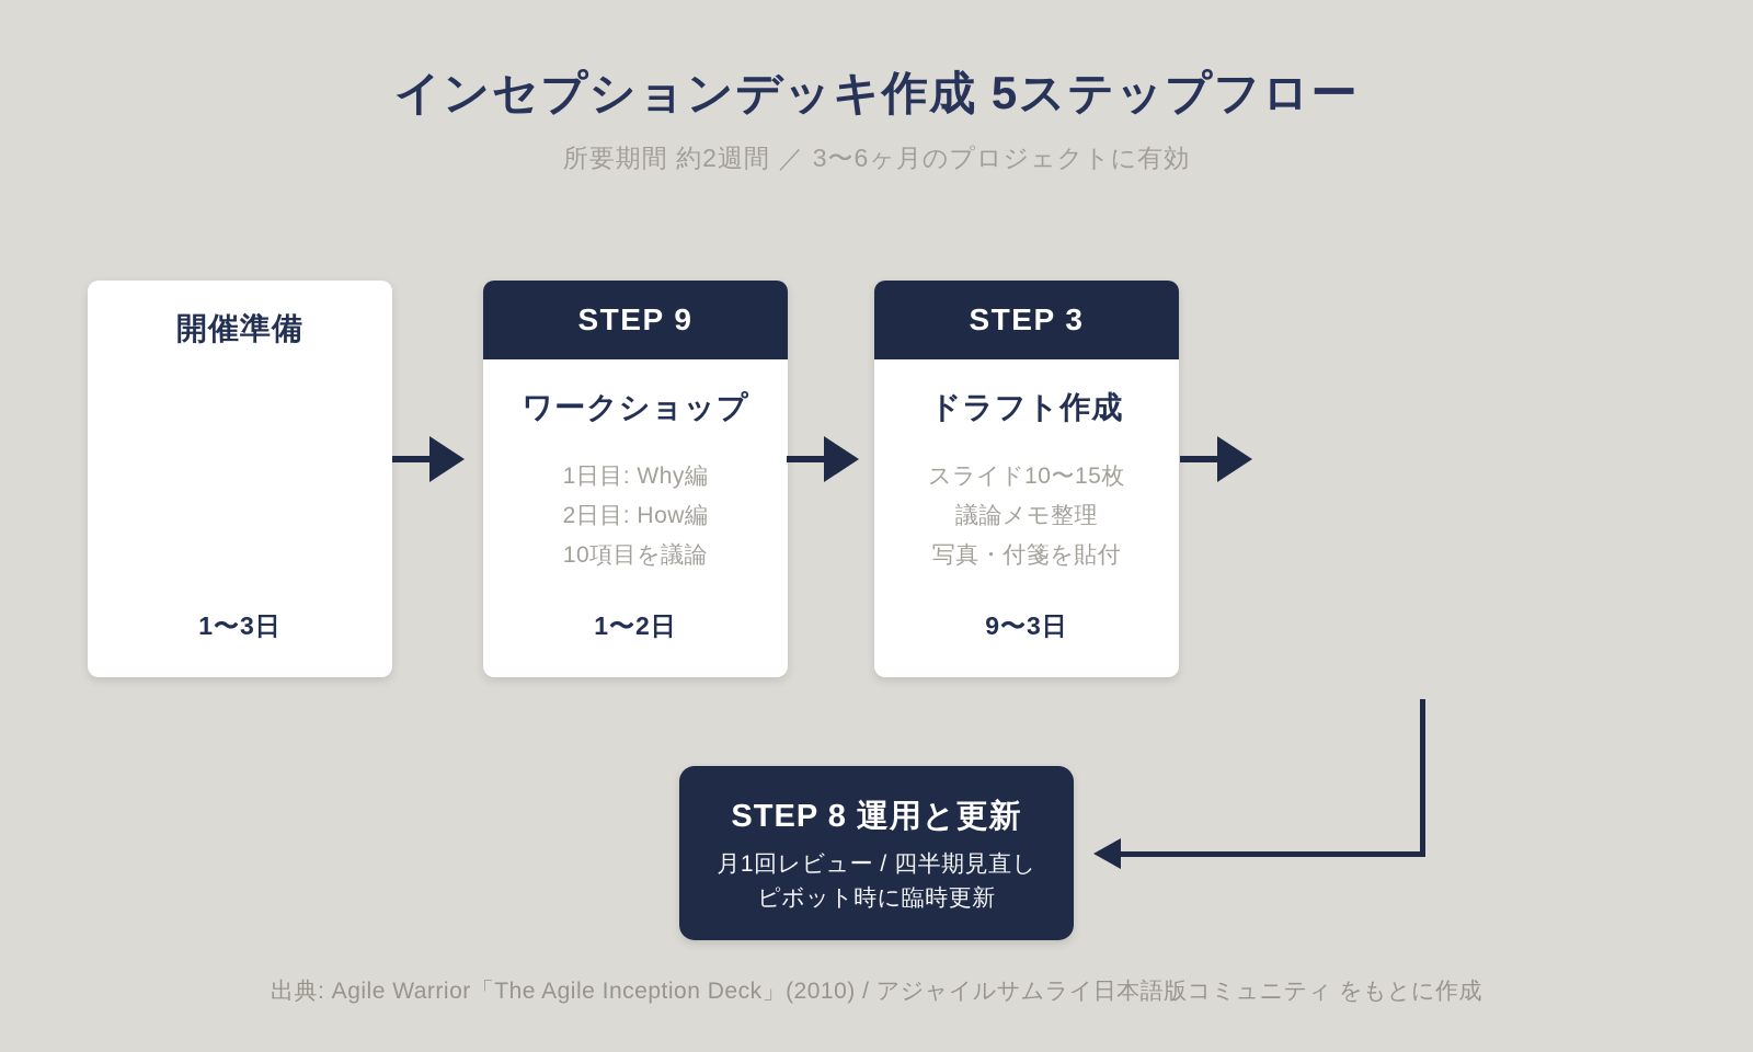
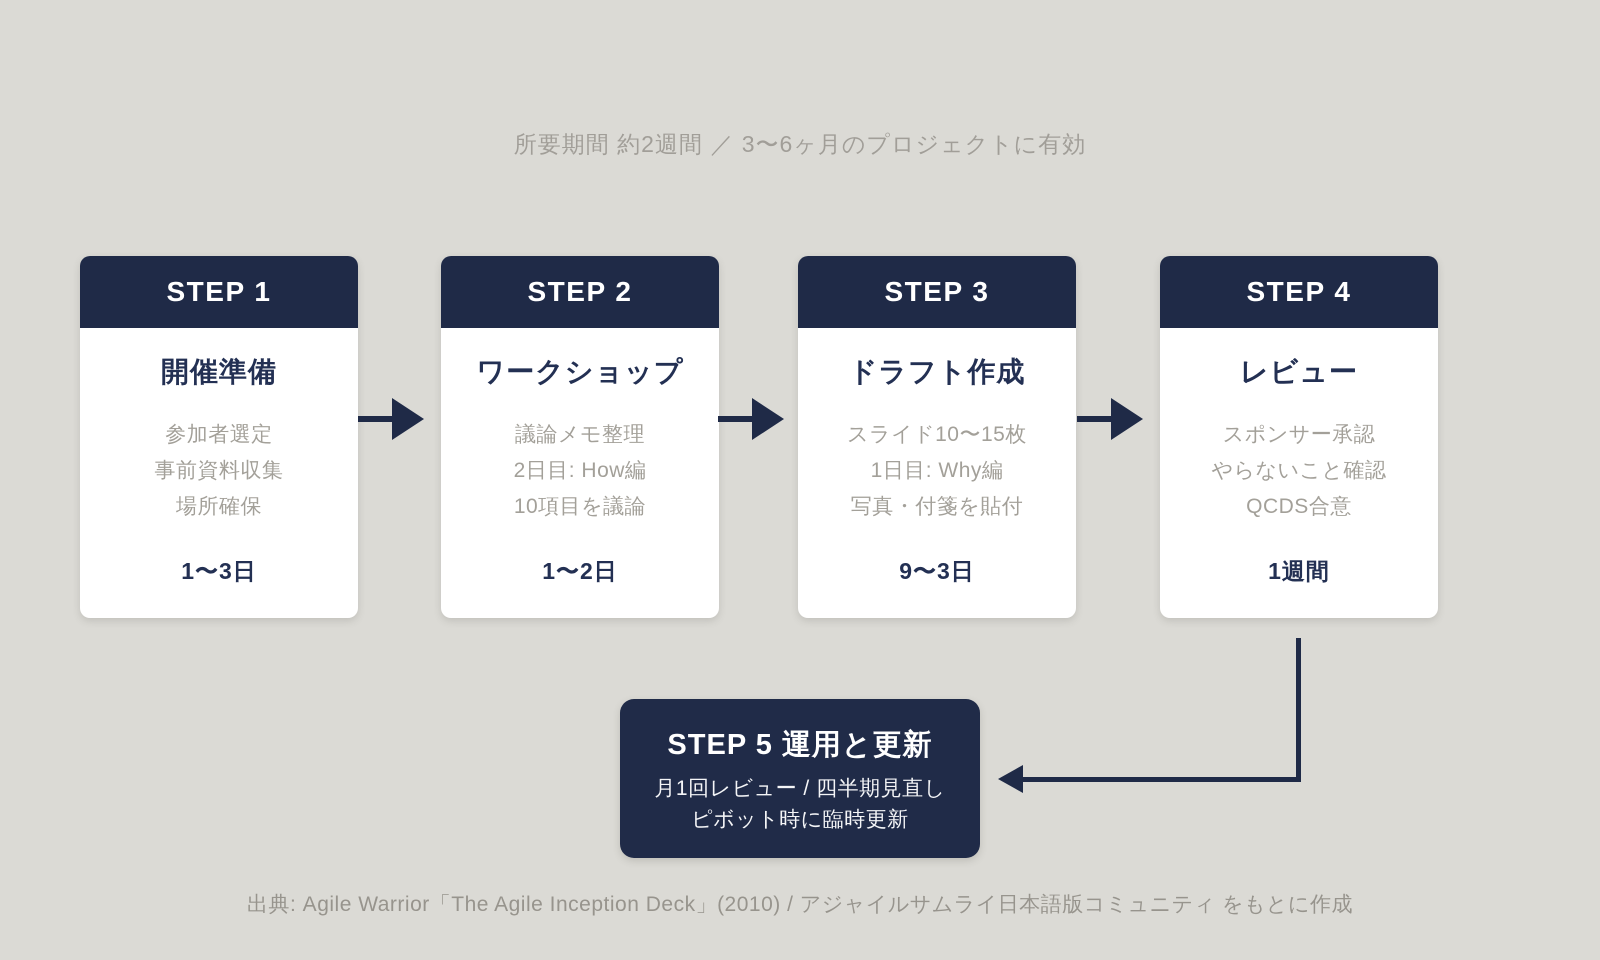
- インセプションデッキ作成 5ステップフロー
  所要期間 約2週間 ／ 3〜6ヶ月のプロジェクトに有効
+ STEP 1
  開催準備
+ 参加者選定
+ 事前資料収集
+ 場所確保
  1〜3日
- STEP 9
+ STEP 2
  ワークショップ
- 1日目: Why編
+ 議論メモ整理
  2日目: How編
  10項目を議論
  1〜2日
  STEP 3
  ドラフト作成
  スライド10〜15枚
- 議論メモ整理
+ 1日目: Why編
  写真・付箋を貼付
  9〜3日
+ STEP 4
+ レビュー
+ スポンサー承認
+ やらないこと確認
+ QCDS合意
+ 1週間
- STEP 8 運用と更新
+ STEP 5 運用と更新
  月1回レビュー / 四半期見直し
  ピボット時に臨時更新
  出典: Agile Warrior「The Agile Inception Deck」(2010) / アジャイルサムライ日本語版コミュニティ をもとに作成
